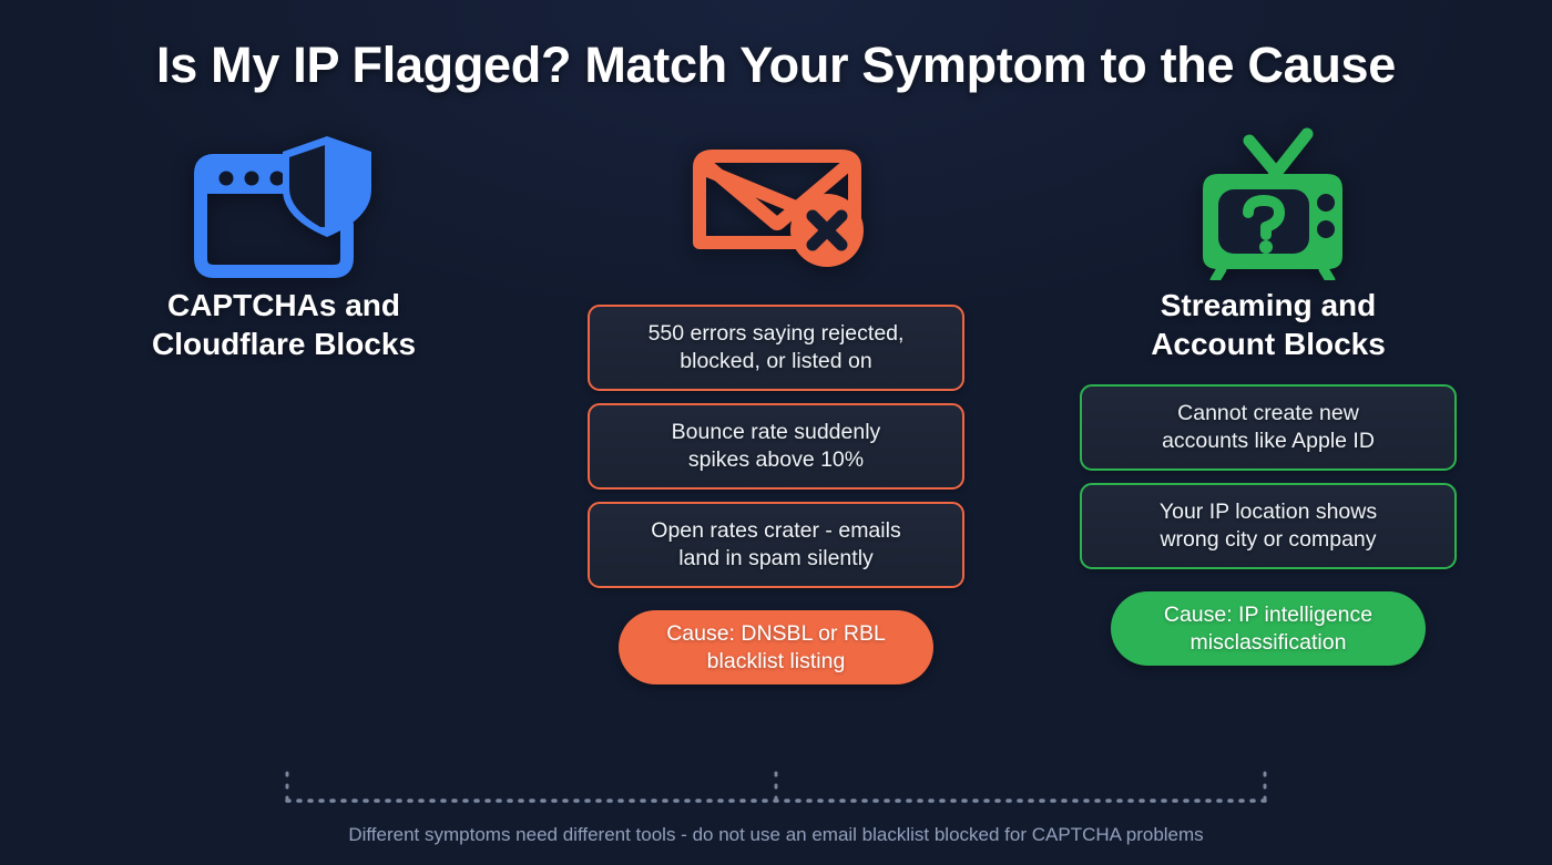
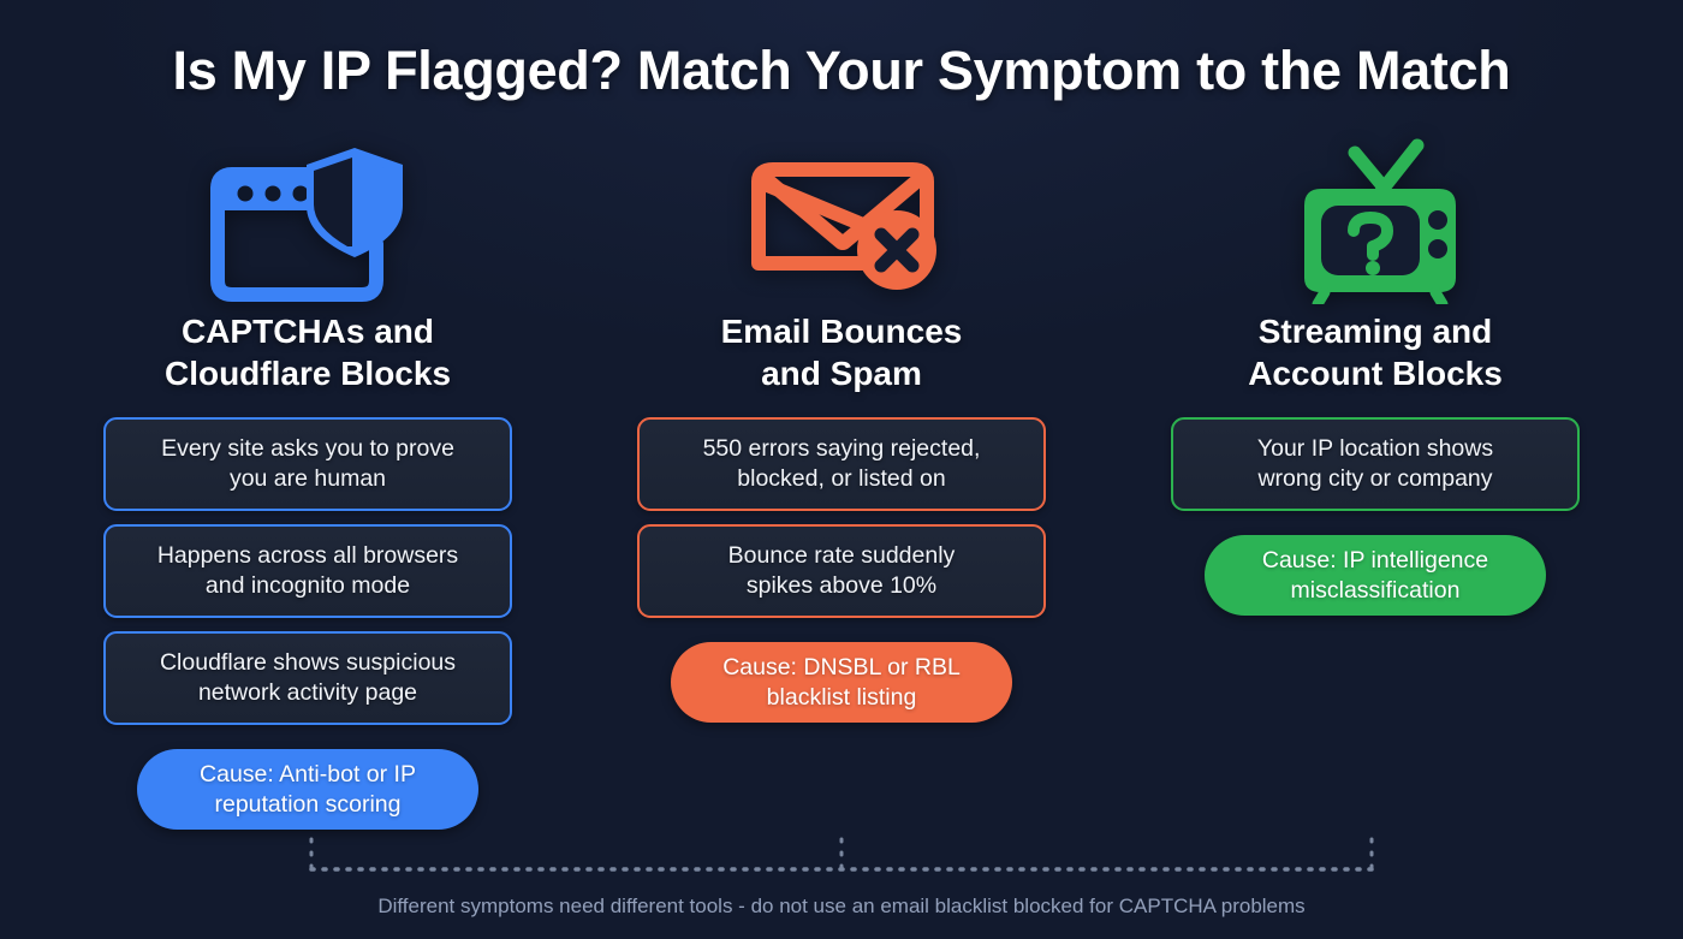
- Is My IP Flagged? Match Your Symptom to the Cause
+ Is My IP Flagged? Match Your Symptom to the Match
  CAPTCHAs and
  Cloudflare Blocks
+ Every site asks you to prove
+ you are human
+ Happens across all browsers
+ and incognito mode
+ Cloudflare shows suspicious
+ network activity page
+ Cause: Anti-bot or IP
+ reputation scoring
+ Email Bounces
+ and Spam
  550 errors saying rejected,
  blocked, or listed on
  Bounce rate suddenly
  spikes above 10%
- Open rates crater - emails
- land in spam silently
  Cause: DNSBL or RBL
  blacklist listing
  Streaming and
  Account Blocks
- Cannot create new
- accounts like Apple ID
  Your IP location shows
  wrong city or company
  Cause: IP intelligence
  misclassification
  Different symptoms need different tools - do not use an email blacklist blocked for CAPTCHA problems
